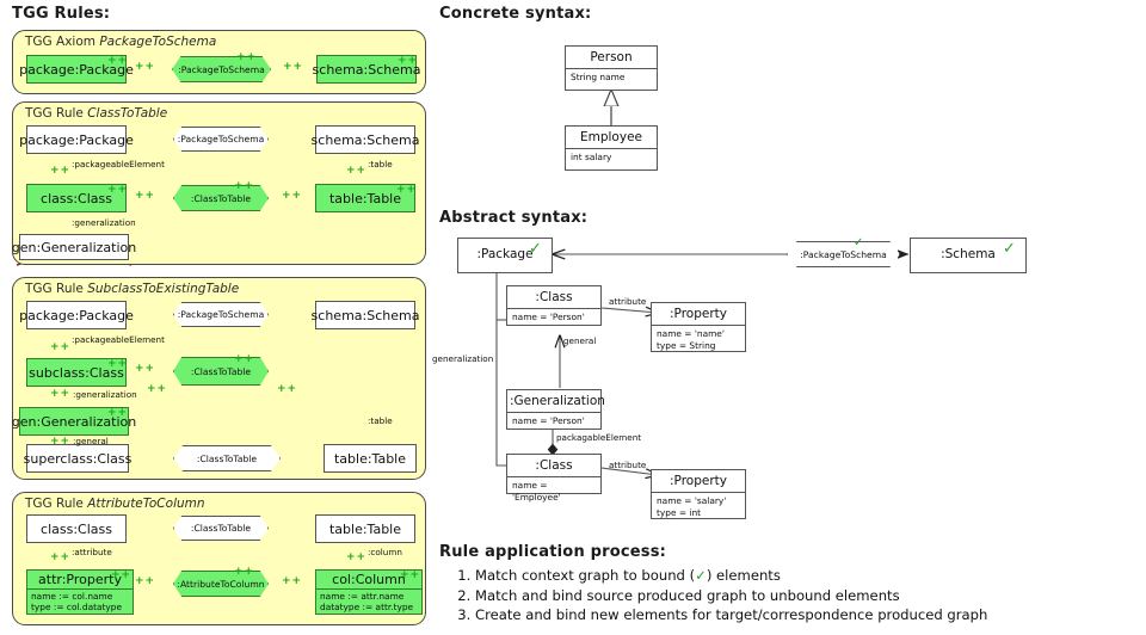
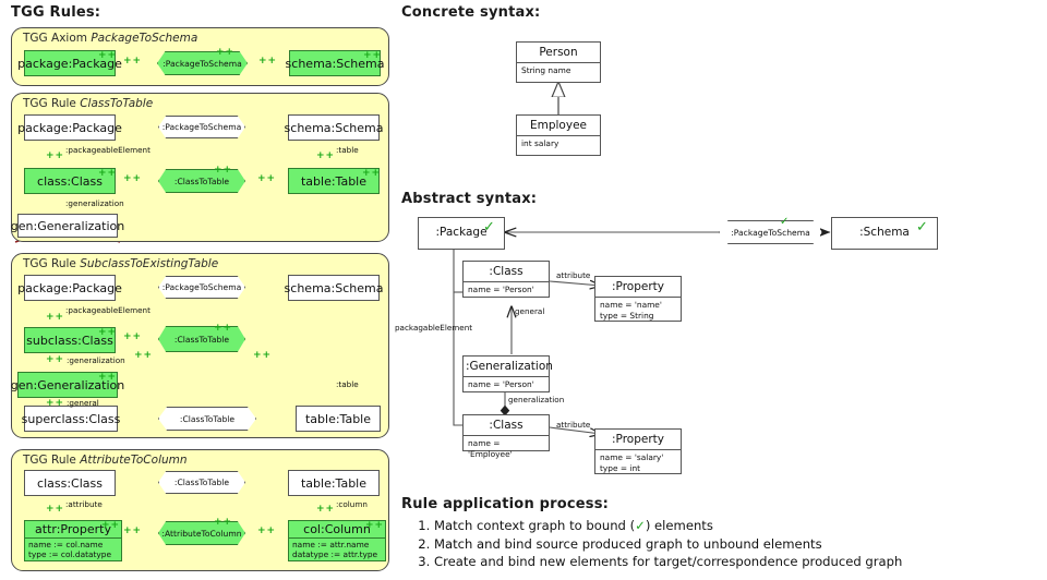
  TGG Rules:
  TGG Axiom PackageToSchema
  package:Package
  ++
  schema:Schema
  ++
  :PackageToSchema
  ++
  ++
  ++
  TGG Rule ClassToTable
  package:Package
  schema:Schema
  :PackageToSchema
  class:Class
  ++
  table:Table
  ++
  :ClassToTable
  ++
  gen:Generalization
  :packageableElement
  :table
  :generalization
  ++
  ++
  ++
  ++
  TGG Rule SubclassToExistingTable
  package:Package
  schema:Schema
  :PackageToSchema
  subclass:Class
  ++
  gen:Generalization
  ++
  superclass:Class
  table:Table
  :ClassToTable
  ++
  :ClassToTable
  :packageableElement
  :generalization
  :general
  :table
  ++
  ++
  ++
  ++
  ++
  ++
  TGG Rule AttributeToColumn
  class:Class
  table:Table
  :ClassToTable
  attr:Property
  name := col.name
  type := col.datatype
  ++
  col:Column
  name := attr.name
  datatype := attr.type
  ++
  :AttributeToColumn
  ++
  :attribute
  :column
  ++
  ++
  ++
  ++
  Concrete syntax:
  Person
  String name
  Employee
  int salary
  Abstract syntax:
  :Package
  ✓
  :Schema
  ✓
  :PackageToSchema
  ✓
  :Class
  name = 'Person'
  :Property
  name = 'name'
  type = String
  :Generalization
  name = 'Person'
  :Class
  name = 'Employee'
  :Property
  name = 'salary'
  type = int
- generalization
+ packagableElement
  attribute
  general
- packagableElement
+ generalization
  attribute
  Rule application process:
  Match context graph to bound (✓) elements
  Match and bind source produced graph to unbound elements
  Create and bind new elements for target/correspondence produced graph
